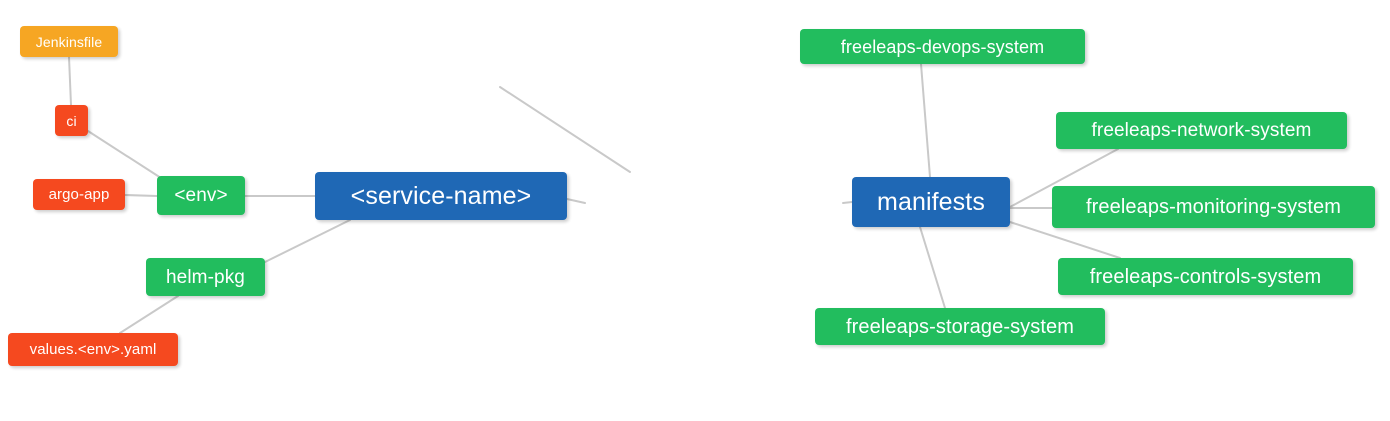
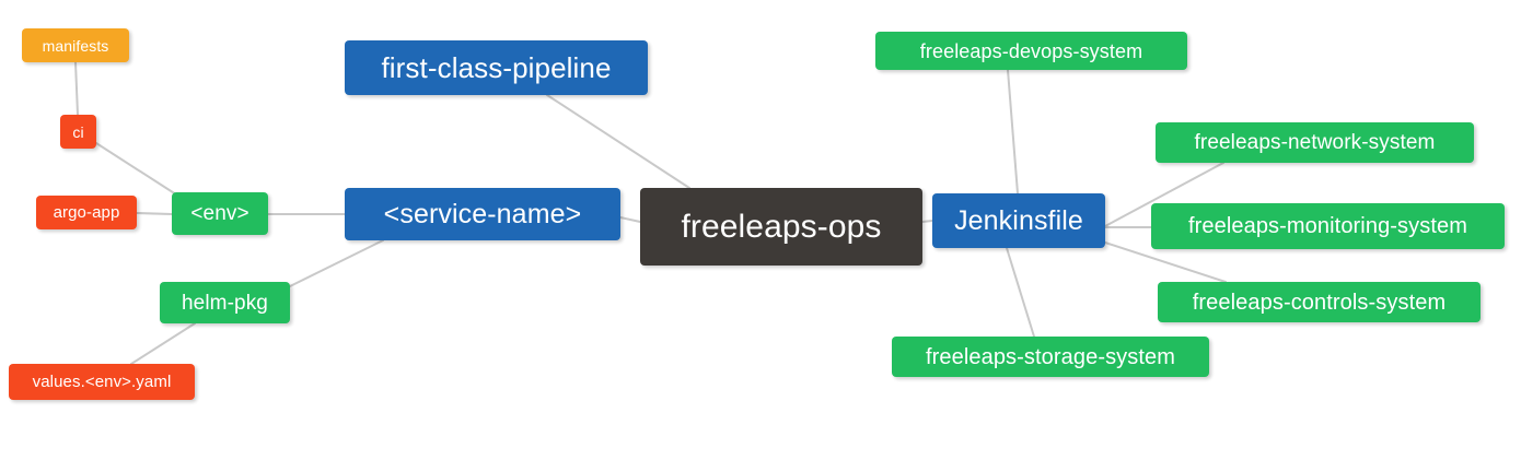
- Jenkinsfile
+ manifests
  ci
  argo-app
  <env>
  helm-pkg
  values.<env>.yaml
+ first-class-pipeline
  <service-name>
+ freeleaps-ops
- manifests
+ Jenkinsfile
  freeleaps-devops-system
  freeleaps-network-system
  freeleaps-monitoring-system
  freeleaps-controls-system
  freeleaps-storage-system
